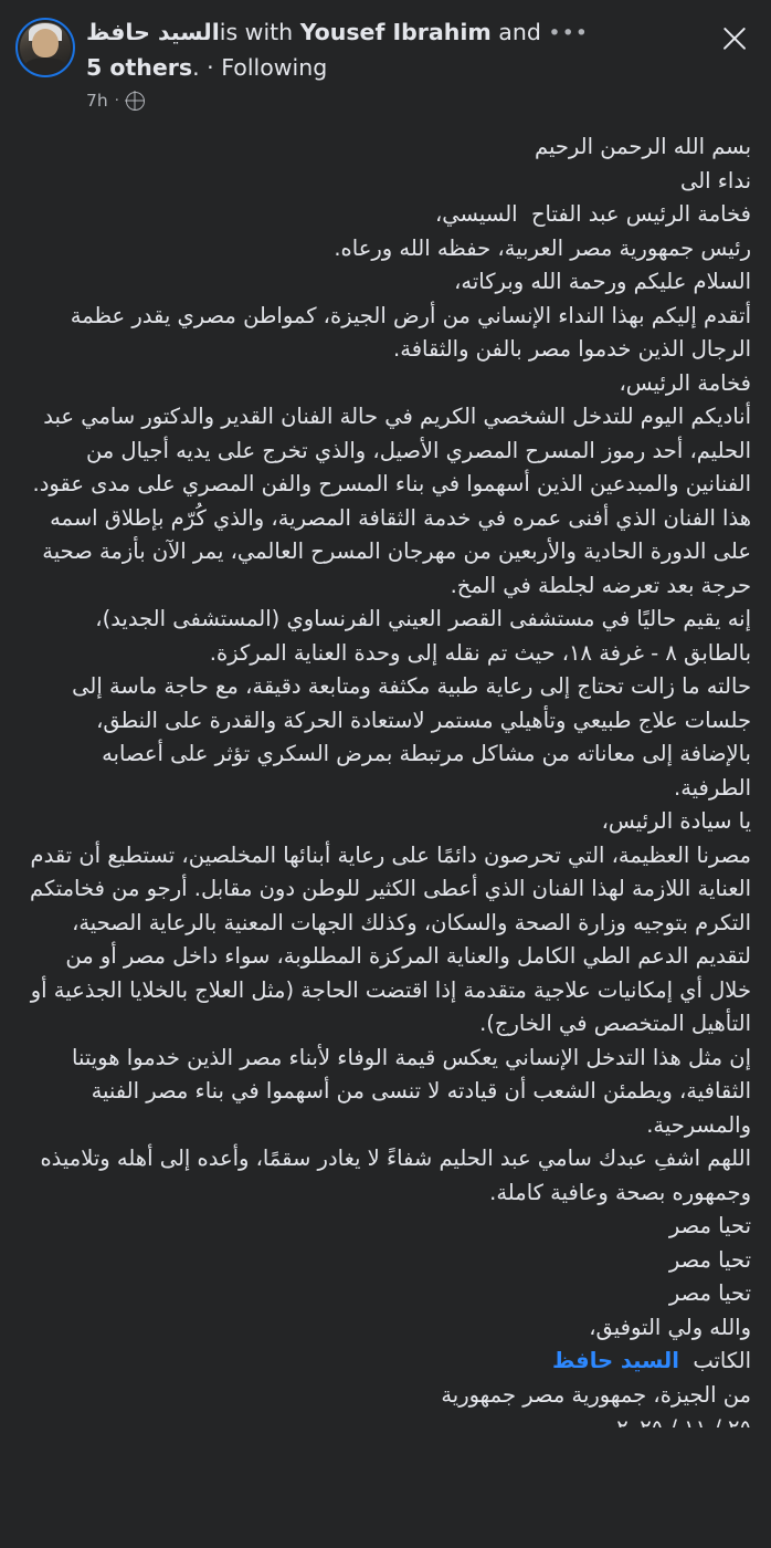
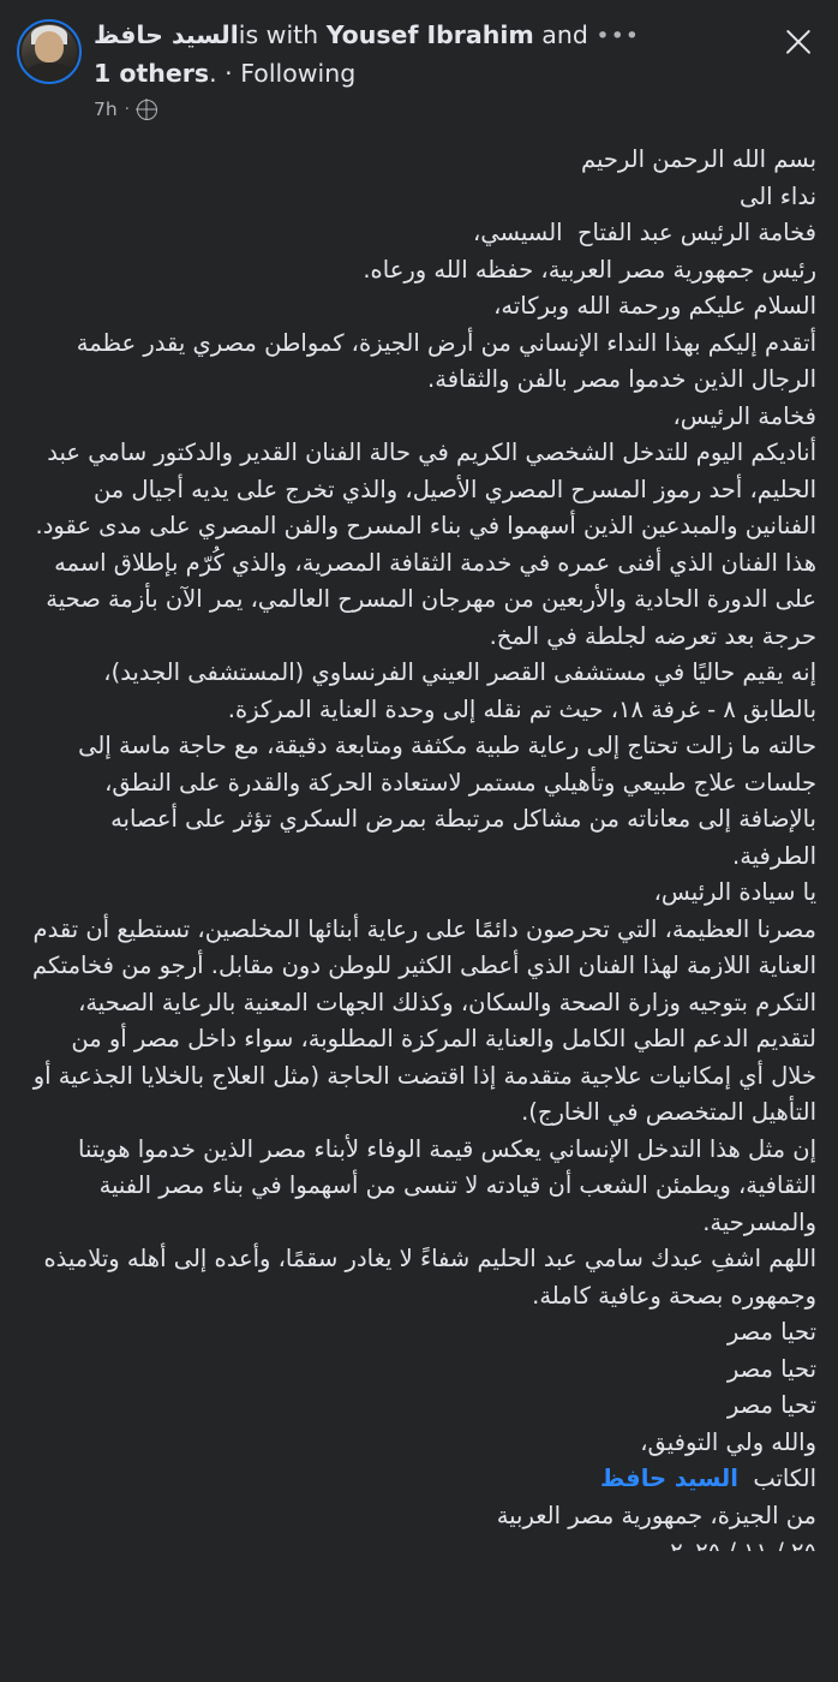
  السيد حافظ is with Yousef Ibrahim and •••
- 5 others. · Following
+ 1 others. · Following
  7h
  ·
  بسم الله الرحمن الرحيم
  نداء الى
  فخامة الرئيس عبد الفتاح السيسي،
  رئيس جمهورية مصر العربية، حفظه الله ورعاه.
  السلام عليكم ورحمة الله وبركاته،
  أتقدم إليكم بهذا النداء الإنساني من أرض الجيزة، كمواطن مصري يقدر عظمة الرجال الذين خدموا مصر بالفن والثقافة.
  فخامة الرئيس،
  أناديكم اليوم للتدخل الشخصي الكريم في حالة الفنان القدير والدكتور سامي عبد الحليم، أحد رموز المسرح المصري الأصيل، والذي تخرج على يديه أجيال من الفنانين والمبدعين الذين أسهموا في بناء المسرح والفن المصري على مدى عقود.
  هذا الفنان الذي أفنى عمره في خدمة الثقافة المصرية، والذي كُرّم بإطلاق اسمه على الدورة الحادية والأربعين من مهرجان المسرح العالمي، يمر الآن بأزمة صحية حرجة بعد تعرضه لجلطة في المخ.
  إنه يقيم حاليًا في مستشفى القصر العيني الفرنساوي (المستشفى الجديد)،
  بالطابق ٨ - غرفة ١٨، حيث تم نقله إلى وحدة العناية المركزة.
  حالته ما زالت تحتاج إلى رعاية طبية مكثفة ومتابعة دقيقة، مع حاجة ماسة إلى جلسات علاج طبيعي وتأهيلي مستمر لاستعادة الحركة والقدرة على النطق، بالإضافة إلى معاناته من مشاكل مرتبطة بمرض السكري تؤثر على أعصابه الطرفية.
  يا سيادة الرئيس،
  مصرنا العظيمة، التي تحرصون دائمًا على رعاية أبنائها المخلصين، تستطيع أن تقدم العناية اللازمة لهذا الفنان الذي أعطى الكثير للوطن دون مقابل. أرجو من فخامتكم التكرم بتوجيه وزارة الصحة والسكان، وكذلك الجهات المعنية بالرعاية الصحية، لتقديم الدعم الطي الكامل والعناية المركزة المطلوبة، سواء داخل مصر أو من خلال أي إمكانيات علاجية متقدمة إذا اقتضت الحاجة (مثل العلاج بالخلايا الجذعية أو التأهيل المتخصص في الخارج).
  إن مثل هذا التدخل الإنساني يعكس قيمة الوفاء لأبناء مصر الذين خدموا هويتنا الثقافية، ويطمئن الشعب أن قيادته لا تنسى من أسهموا في بناء مصر الفنية والمسرحية.
  اللهم اشفِ عبدك سامي عبد الحليم شفاءً لا يغادر سقمًا، وأعده إلى أهله وتلاميذه وجمهوره بصحة وعافية كاملة.
  تحيا مصر
  تحيا مصر
  تحيا مصر
  والله ولي التوفيق،
  الكاتب السيد حافظ
- من الجيزة، جمهورية مصر جمهورية
+ من الجيزة، جمهورية مصر العربية
